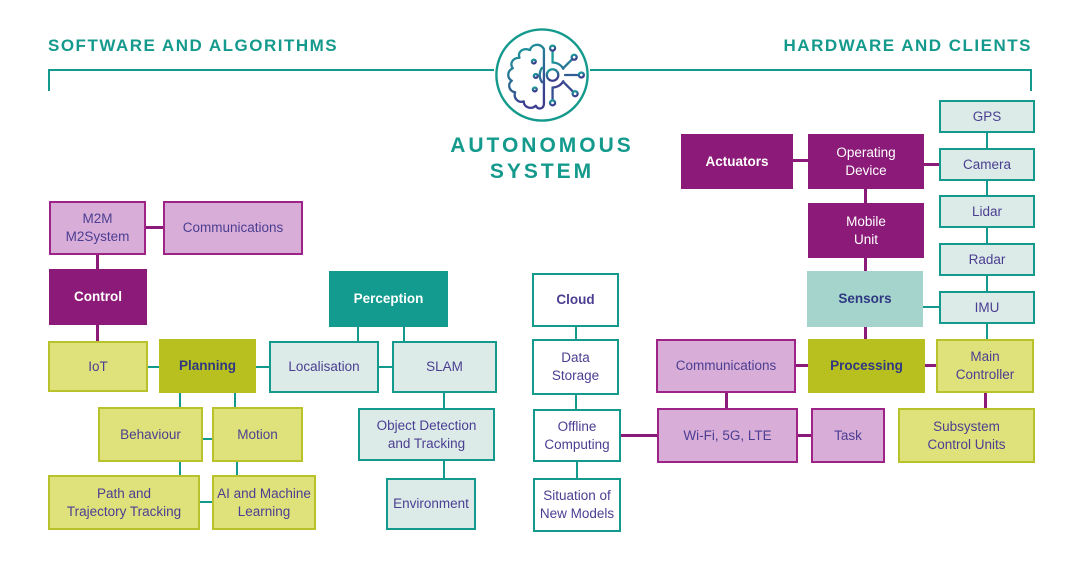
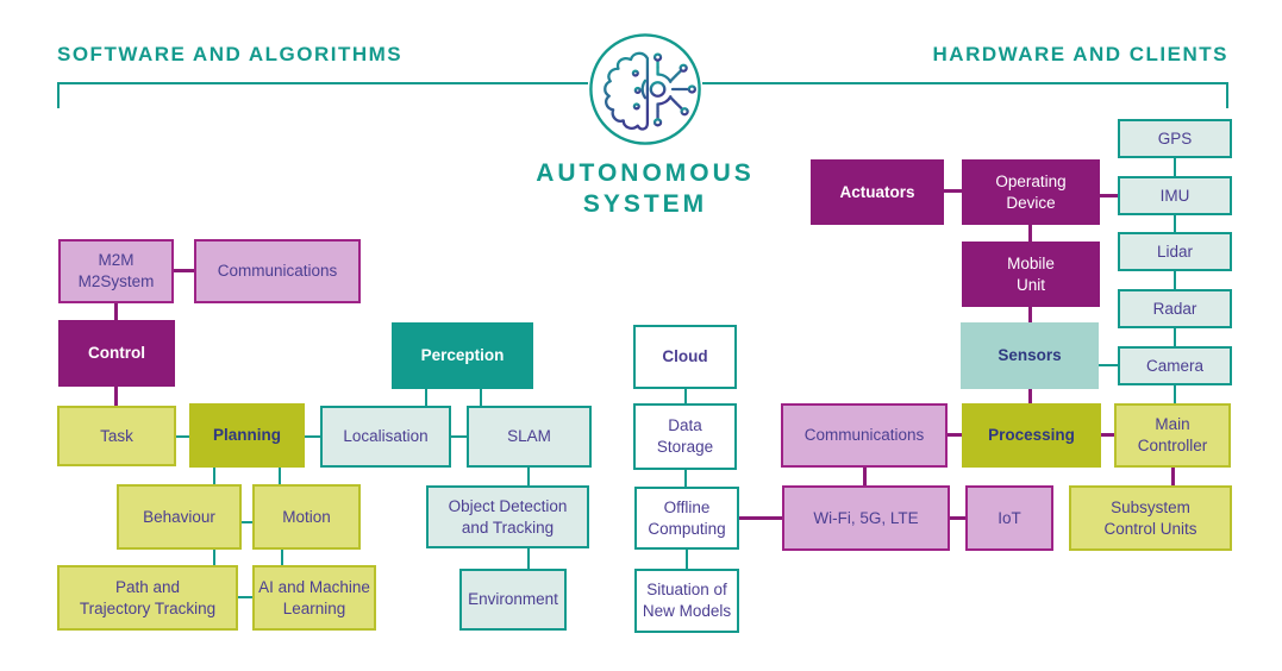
  SOFTWARE AND ALGORITHMS
  HARDWARE AND CLIENTS
  AUTONOMOUS
  SYSTEM
  M2M
  M2System
  Communications
  Control
- IoT
+ Task
  Planning
  Localisation
  SLAM
  Perception
  Behaviour
  Motion
  Path and
  Trajectory Tracking
  AI and Machine
  Learning
  Object Detection
  and Tracking
  Environment
  Cloud
  Data
  Storage
  Offline
  Computing
  Situation of
  New Models
  Communications
  Wi-Fi, 5G, LTE
- Task
+ IoT
  Processing
  Actuators
  Operating
  Device
  Mobile
  Unit
  Sensors
  GPS
- Camera
+ IMU
  Lidar
  Radar
- IMU
+ Camera
  Main
  Controller
  Subsystem
  Control Units
